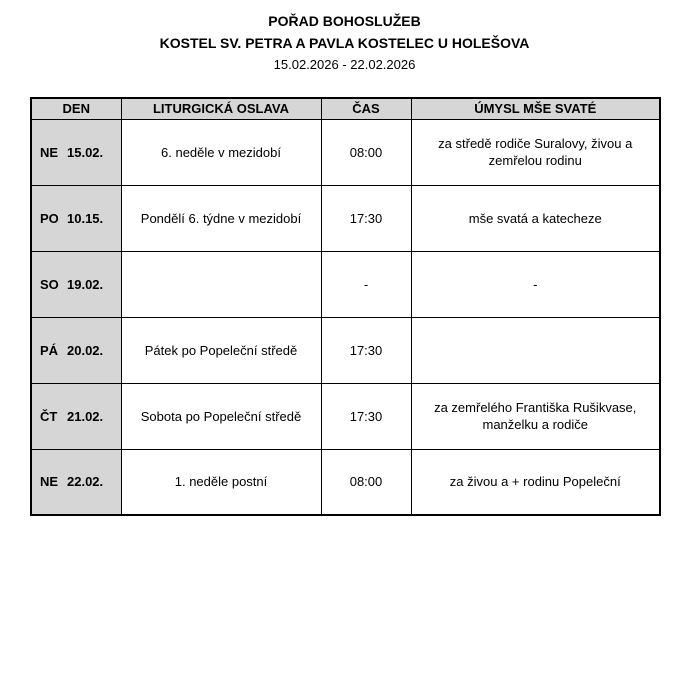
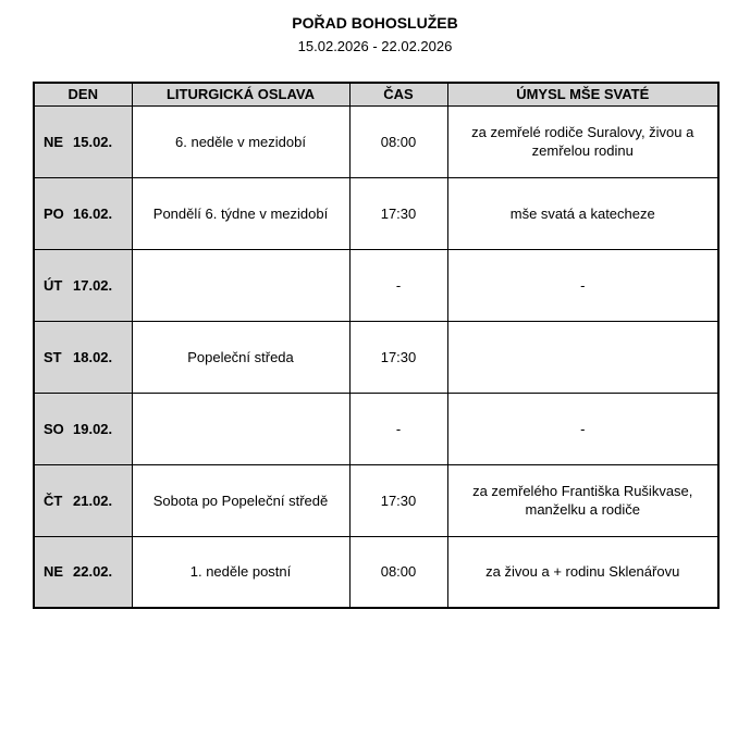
  POŘAD BOHOSLUŽEB
- KOSTEL SV. PETRA A PAVLA KOSTELEC U HOLEŠOVA
  15.02.2026 - 22.02.2026
  DEN	LITURGICKÁ OSLAVA	ČAS	ÚMYSL MŠE SVATÉ
- NE 15.02.	6. neděle v mezidobí	08:00	za středě rodiče Suralovy, živou a zemřelou rodinu
+ NE 15.02.	6. neděle v mezidobí	08:00	za zemřelé rodiče Suralovy, živou a zemřelou rodinu
- PO 10.15.	Pondělí 6. týdne v mezidobí	17:30	mše svatá a katecheze
+ PO 16.02.	Pondělí 6. týdne v mezidobí	17:30	mše svatá a katecheze
+ ÚT 17.02.		-	-
+ ST 18.02.	Popeleční středa	17:30
  SO 19.02.		-	-
- PÁ 20.02.	Pátek po Popeleční středě	17:30
  ČT 21.02.	Sobota po Popeleční středě	17:30	za zemřelého Františka Rušikvase, manželku a rodiče
- NE 22.02.	1. neděle postní	08:00	za živou a + rodinu Popeleční
+ NE 22.02.	1. neděle postní	08:00	za živou a + rodinu Sklenářovu
